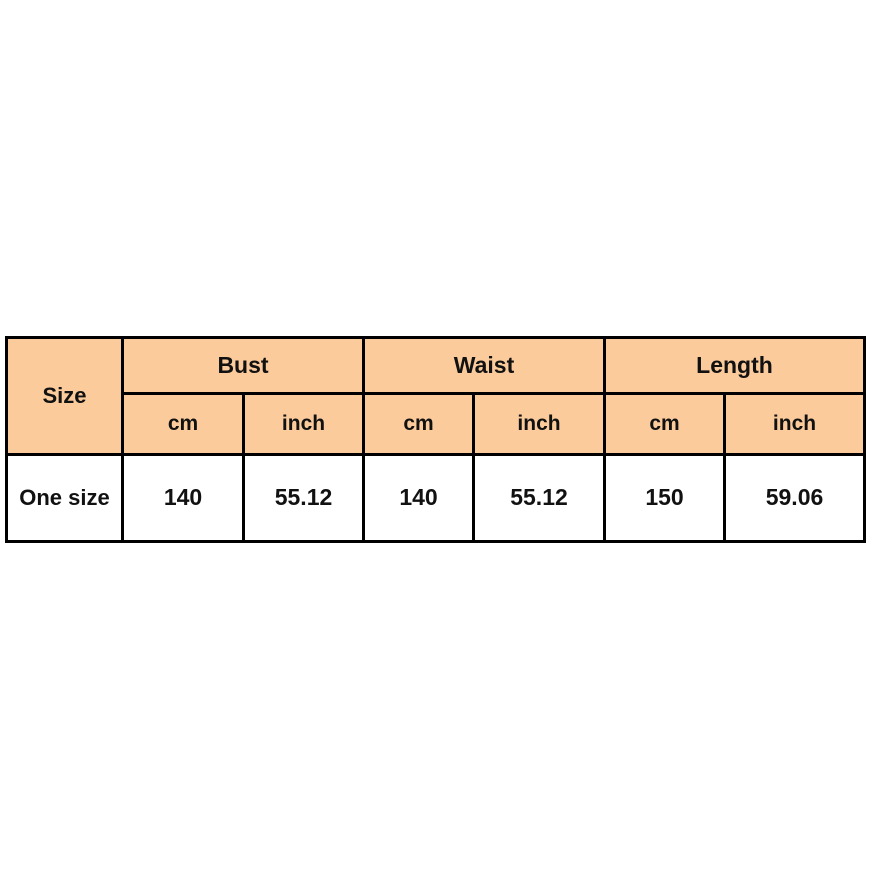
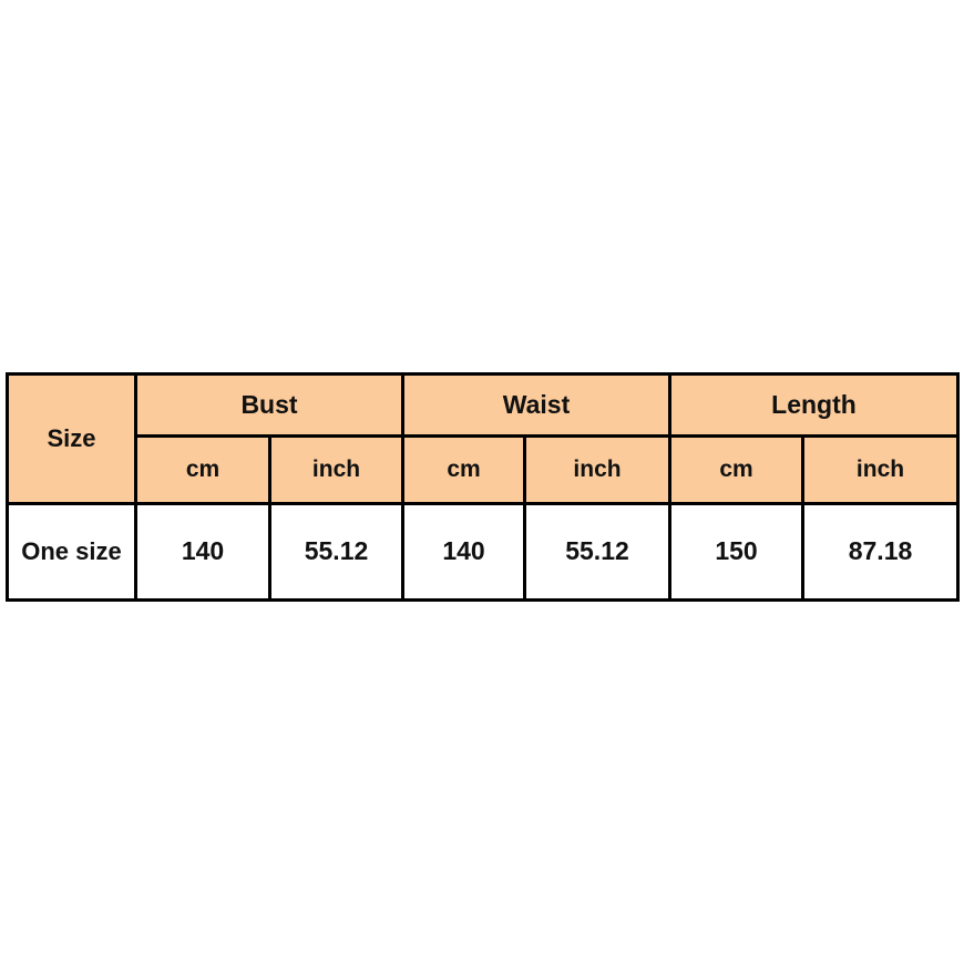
  Size	Bust	Waist	Length
  cm	inch	cm	inch	cm	inch
- One size	140	55.12	140	55.12	150	59.06
+ One size	140	55.12	140	55.12	150	87.18
